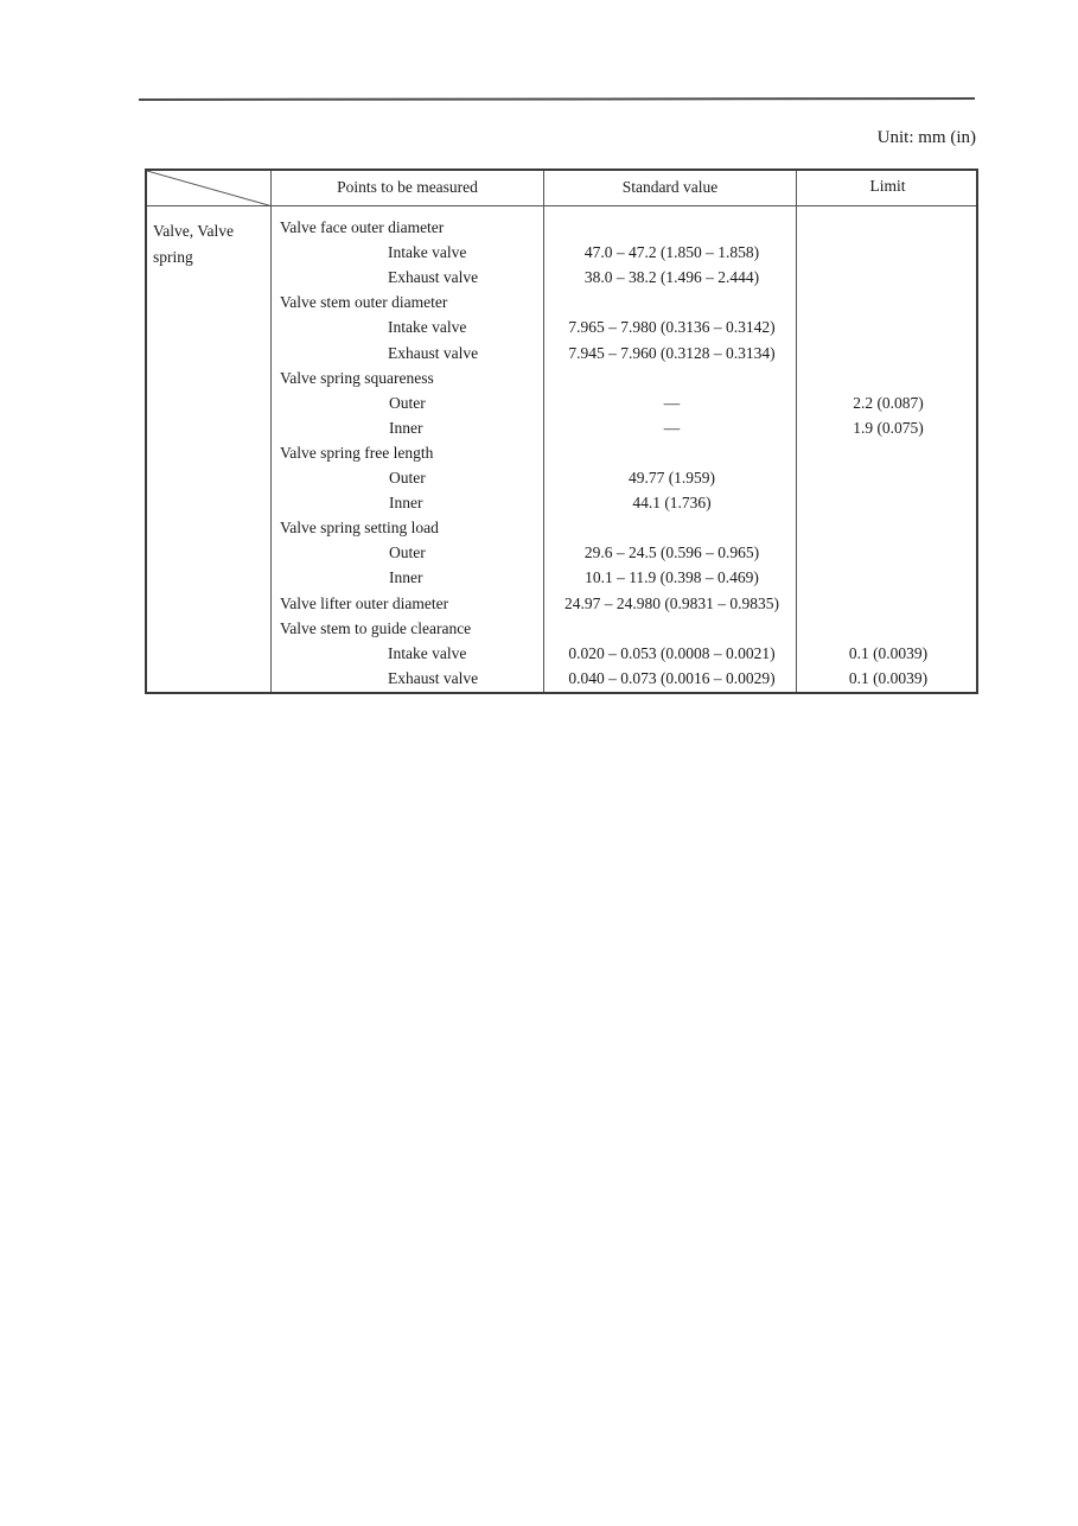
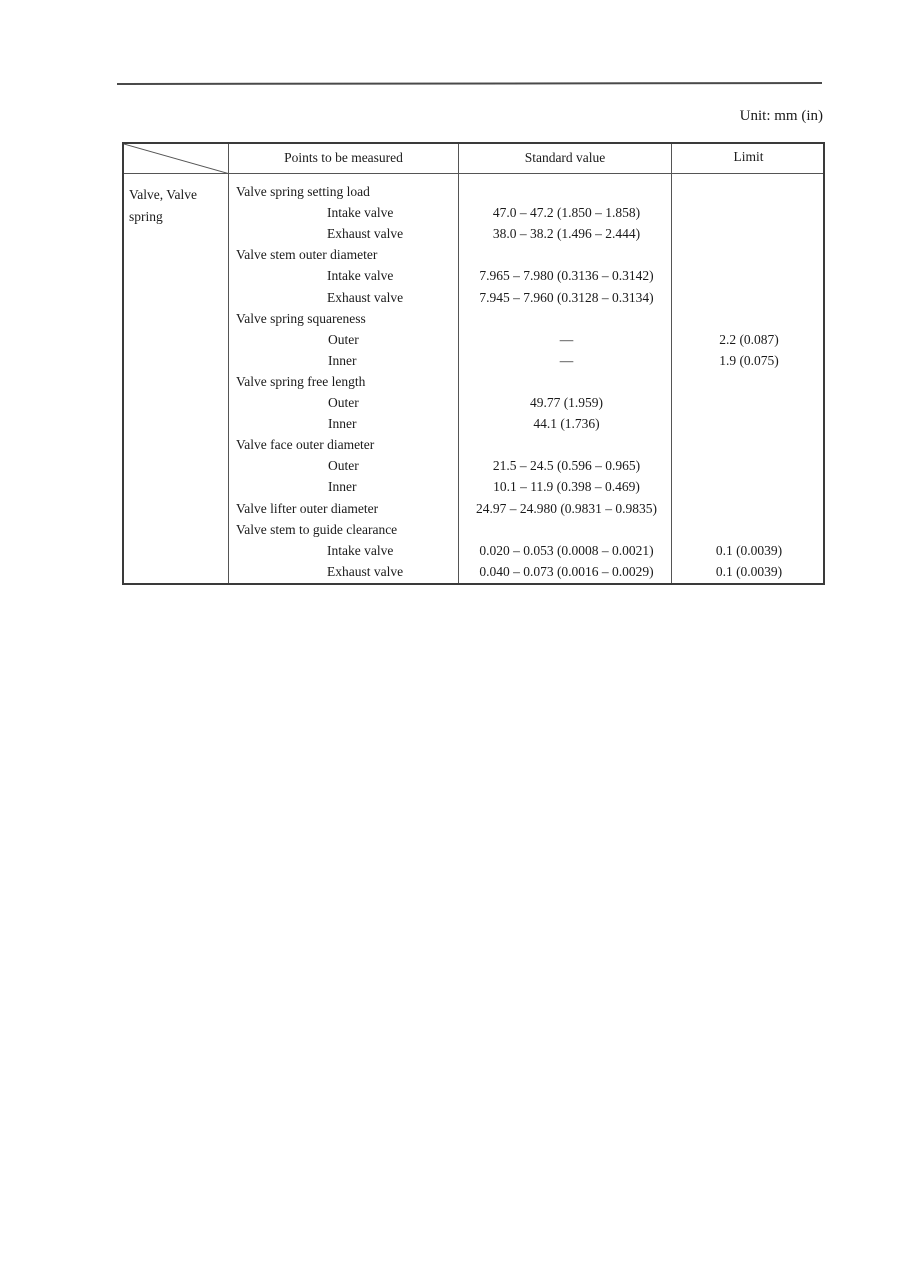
  Unit: mm (in)
  Points to be measured
  Standard value
  Limit
  Valve, Valve
  spring
- Valve face outer diameter
+ Valve spring setting load
  Intake valve
  47.0 – 47.2 (1.850 – 1.858)
  Exhaust valve
  38.0 – 38.2 (1.496 – 2.444)
  Valve stem outer diameter
  Intake valve
  7.965 – 7.980 (0.3136 – 0.3142)
  Exhaust valve
  7.945 – 7.960 (0.3128 – 0.3134)
  Valve spring squareness
  Outer
  —
  2.2 (0.087)
  Inner
  —
  1.9 (0.075)
  Valve spring free length
  Outer
  49.77 (1.959)
  Inner
  44.1 (1.736)
- Valve spring setting load
+ Valve face outer diameter
  Outer
- 29.6 – 24.5 (0.596 – 0.965)
+ 21.5 – 24.5 (0.596 – 0.965)
  Inner
  10.1 – 11.9 (0.398 – 0.469)
  Valve lifter outer diameter
  24.97 – 24.980 (0.9831 – 0.9835)
  Valve stem to guide clearance
  Intake valve
  0.020 – 0.053 (0.0008 – 0.0021)
  0.1 (0.0039)
  Exhaust valve
  0.040 – 0.073 (0.0016 – 0.0029)
  0.1 (0.0039)
